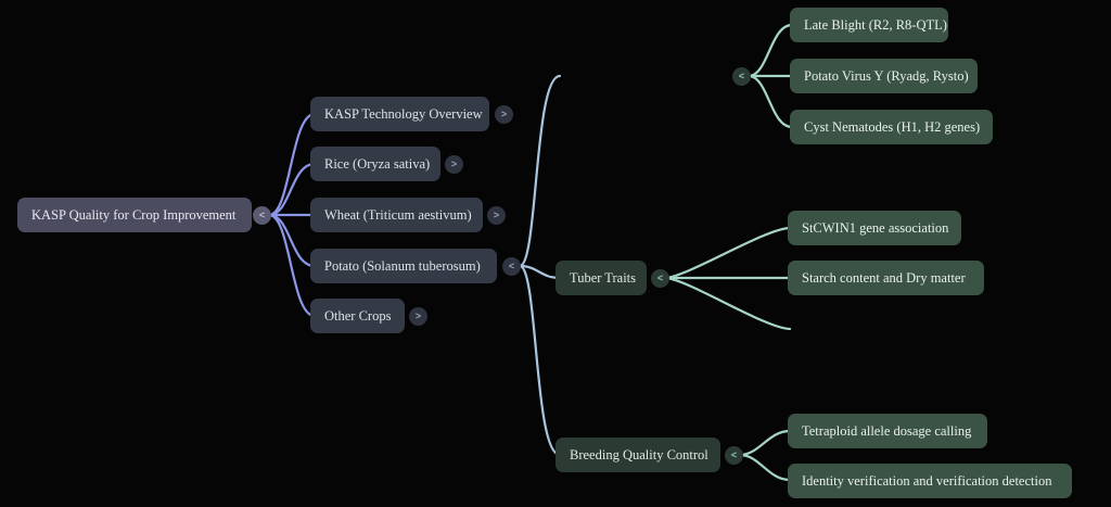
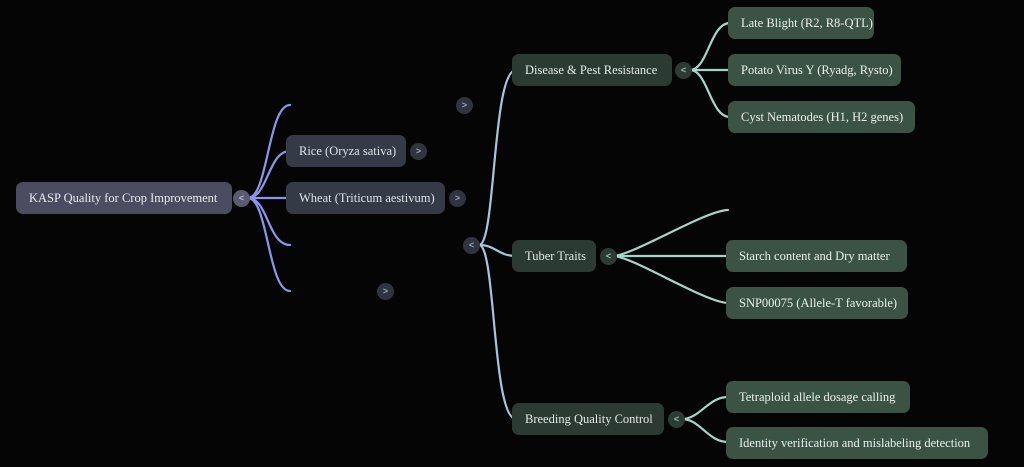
  KASP Quality for Crop Improvement
  <
- KASP Technology Overview
  >
  Rice (Oryza sativa)
  >
  Wheat (Triticum aestivum)
  >
- Potato (Solanum tuberosum)
  <
- Other Crops
  >
+ Disease & Pest Resistance
  <
  Tuber Traits
  <
  Breeding Quality Control
  <
  Late Blight (R2, R8-QTL)
  Potato Virus Y (Ryadg, Rysto)
  Cyst Nematodes (H1, H2 genes)
- StCWIN1 gene association
  Starch content and Dry matter
+ SNP00075 (Allele-T favorable)
  Tetraploid allele dosage calling
- Identity verification and verification detection
+ Identity verification and mislabeling detection
